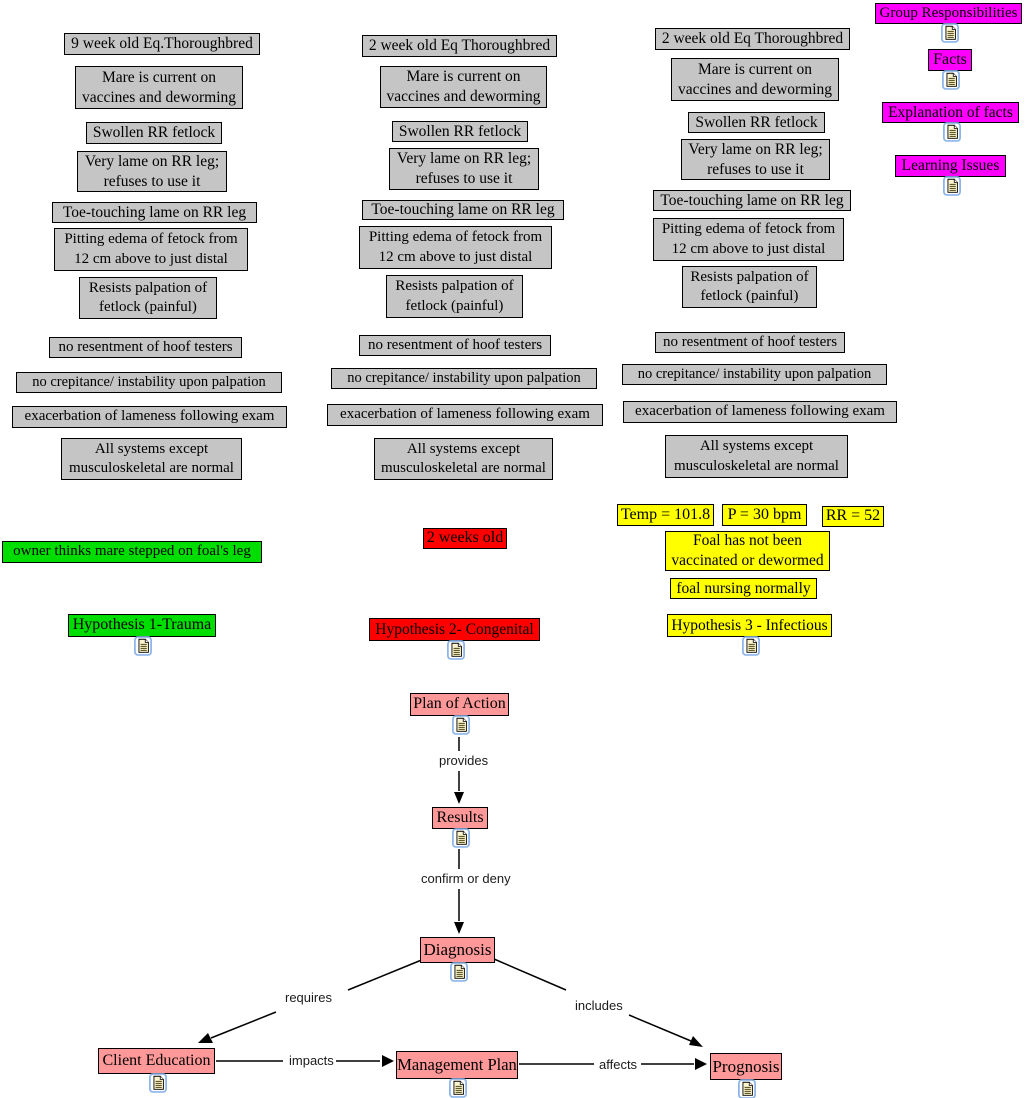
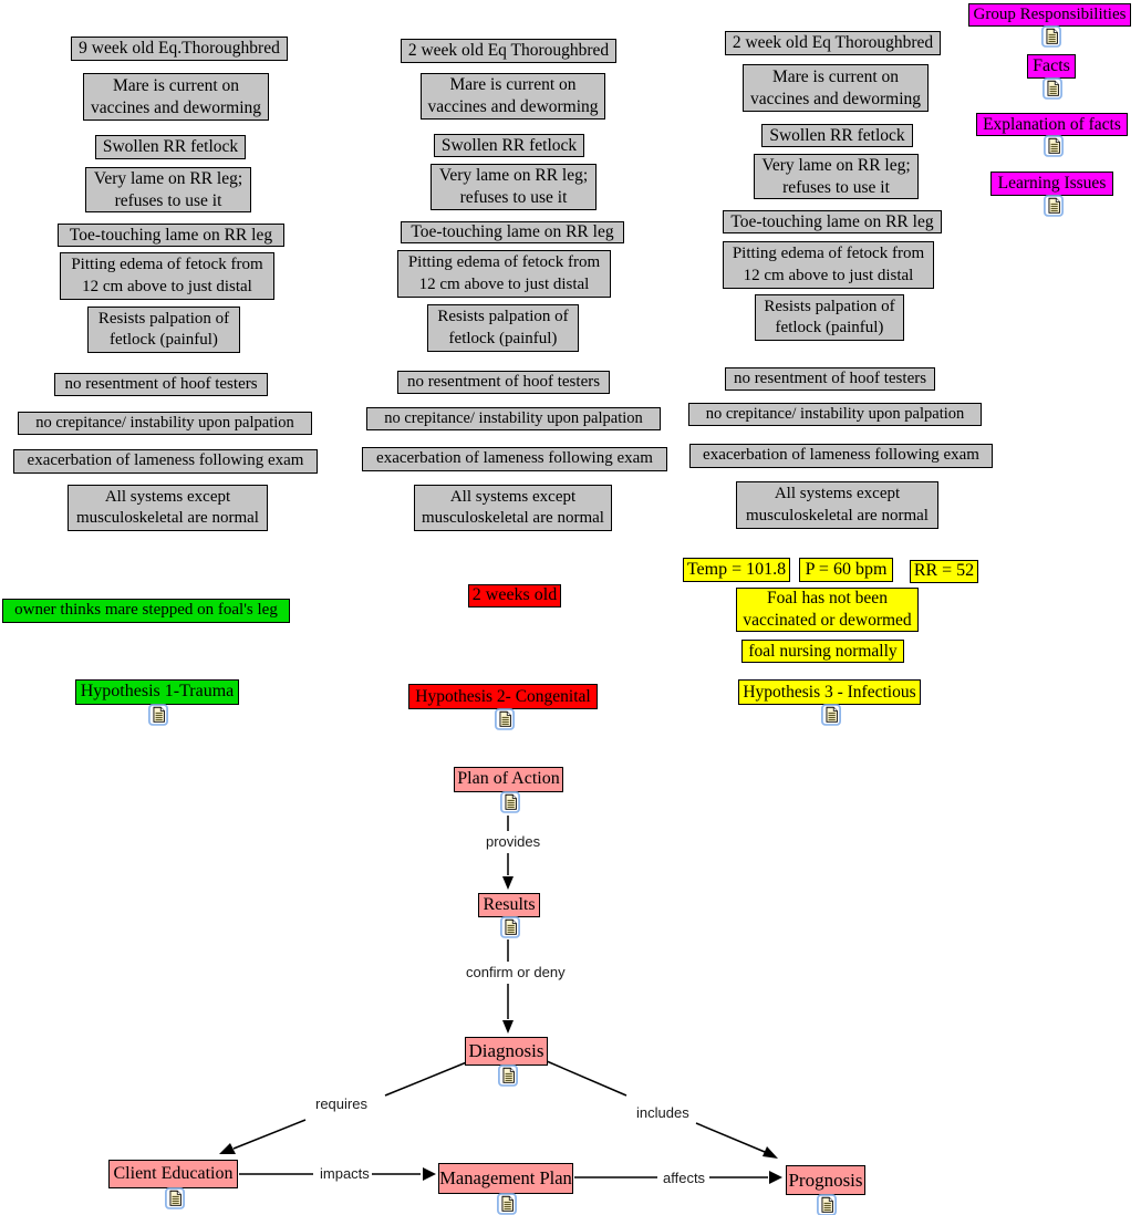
  9 week old Eq.Thoroughbred
  Mare is current on
  vaccines and deworming
  Swollen RR fetlock
  Very lame on RR leg;
  refuses to use it
  Toe-touching lame on RR leg
  Pitting edema of fetock from
  12 cm above to just distal
  Resists palpation of
  fetlock (painful)
  no resentment of hoof testers
  no crepitance/ instability upon palpation
  exacerbation of lameness following exam
  All systems except
  musculoskeletal are normal
  owner thinks mare stepped on foal's leg
  Hypothesis 1-Trauma
  2 week old Eq Thoroughbred
  Mare is current on
  vaccines and deworming
  Swollen RR fetlock
  Very lame on RR leg;
  refuses to use it
  Toe-touching lame on RR leg
  Pitting edema of fetock from
  12 cm above to just distal
  Resists palpation of
  fetlock (painful)
  no resentment of hoof testers
  no crepitance/ instability upon palpation
  exacerbation of lameness following exam
  All systems except
  musculoskeletal are normal
  2 weeks old
  Hypothesis 2- Congenital
  2 week old Eq Thoroughbred
  Mare is current on
  vaccines and deworming
  Swollen RR fetlock
  Very lame on RR leg;
  refuses to use it
  Toe-touching lame on RR leg
  Pitting edema of fetock from
  12 cm above to just distal
  Resists palpation of
  fetlock (painful)
  no resentment of hoof testers
  no crepitance/ instability upon palpation
  exacerbation of lameness following exam
  All systems except
  musculoskeletal are normal
  Temp = 101.8
- P = 30 bpm
+ P = 60 bpm
  RR = 52
  Foal has not been
  vaccinated or dewormed
  foal nursing normally
  Hypothesis 3 - Infectious
  Group Responsibilities
  Facts
  Explanation of facts
  Learning Issues
  Plan of Action
  Results
  Diagnosis
  Client Education
  Management Plan
  Prognosis
  provides
  confirm or deny
  requires
  includes
  impacts
  affects
